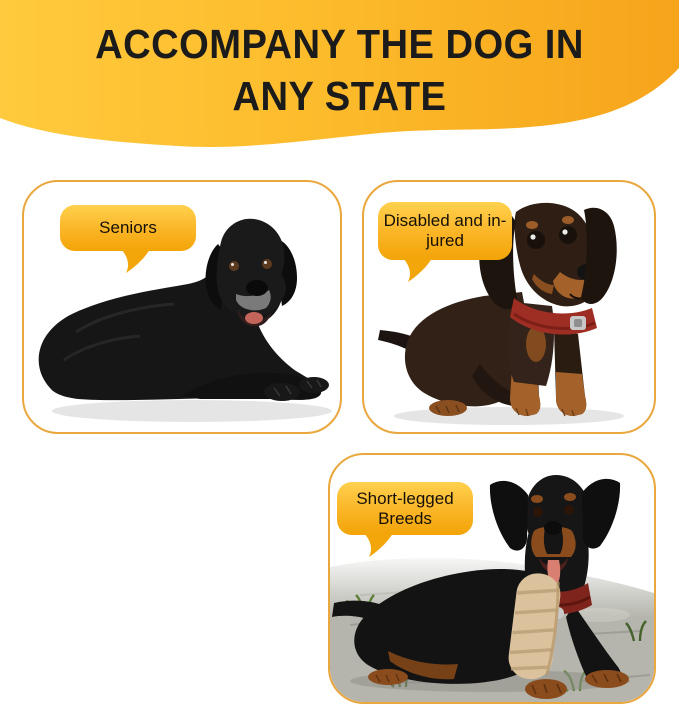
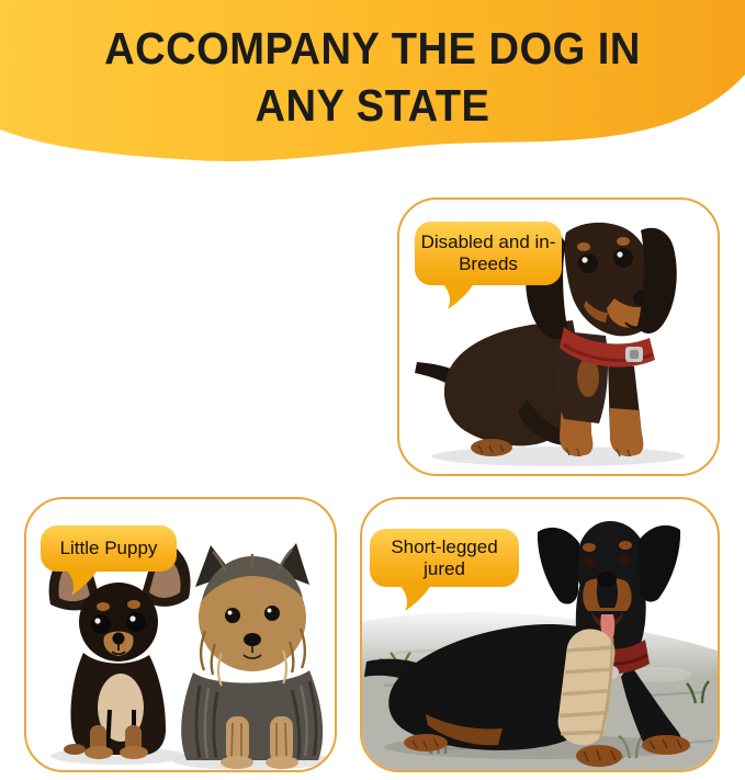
  ACCOMPANY THE DOG IN
  ANY STATE
- Seniors
  Disabled and in-
- jured
+ Breeds
+ Little Puppy
  Short-legged
- Breeds
+ jured
